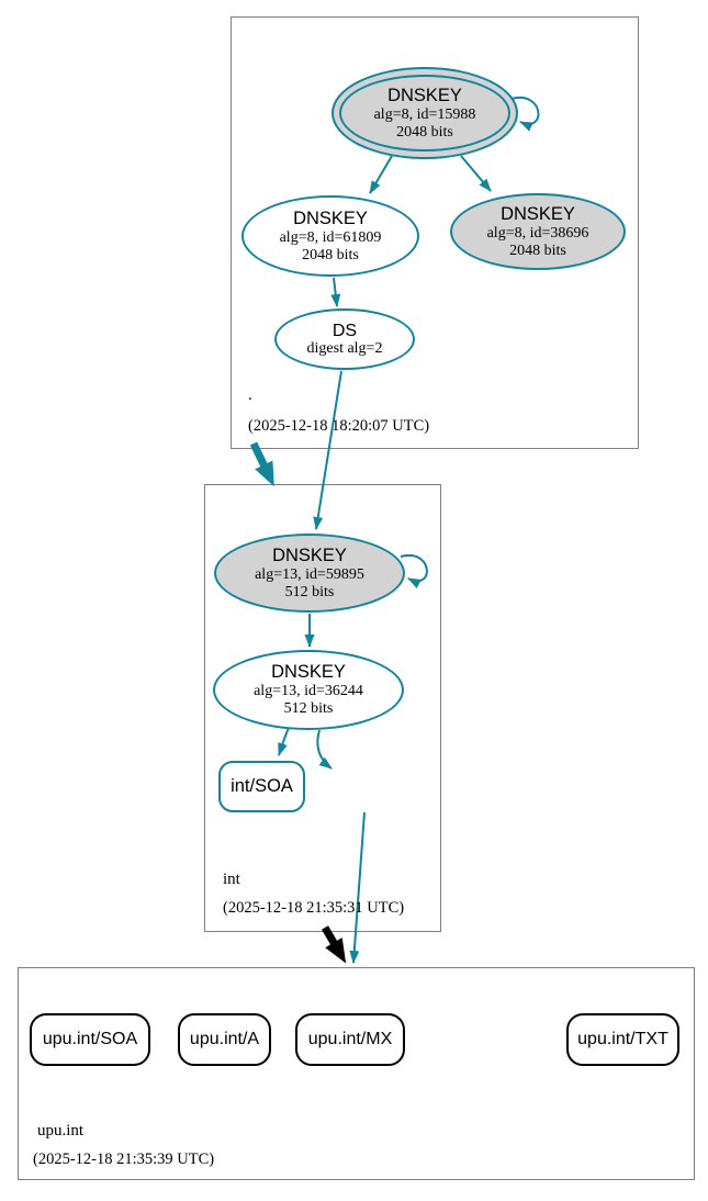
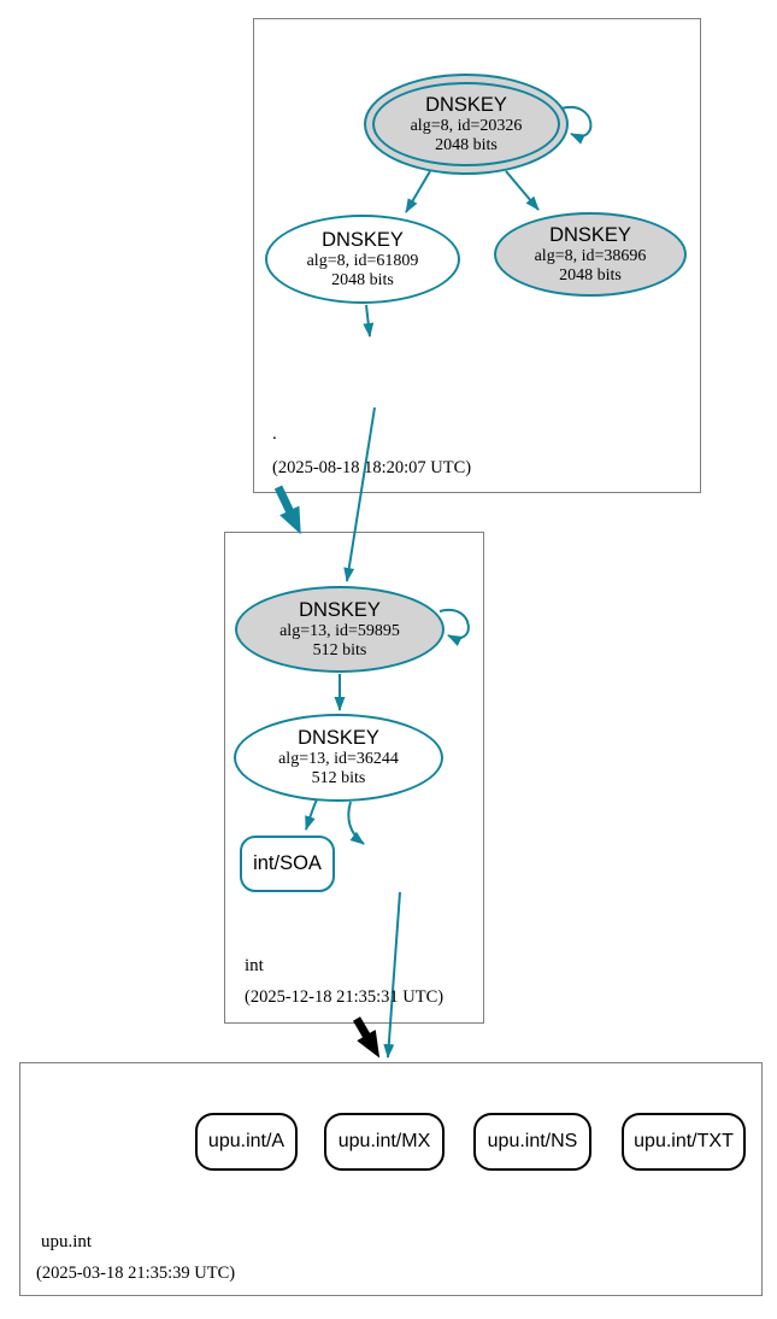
  DNSKEY
- alg=8, id=15988
+ alg=8, id=20326
  2048 bits
  DNSKEY
  alg=8, id=61809
  2048 bits
  DNSKEY
  alg=8, id=38696
  2048 bits
- DS
- digest alg=2
  .
- (2025-12-18 18:20:07 UTC)
+ (2025-08-18 18:20:07 UTC)
  DNSKEY
  alg=13, id=59895
  512 bits
  DNSKEY
  alg=13, id=36244
  512 bits
  int/SOA
  int
  (2025-12-18 21:35:31 UTC)
- upu.int/SOA
  upu.int/A
  upu.int/MX
+ upu.int/NS
  upu.int/TXT
  upu.int
- (2025-12-18 21:35:39 UTC)
+ (2025-03-18 21:35:39 UTC)
